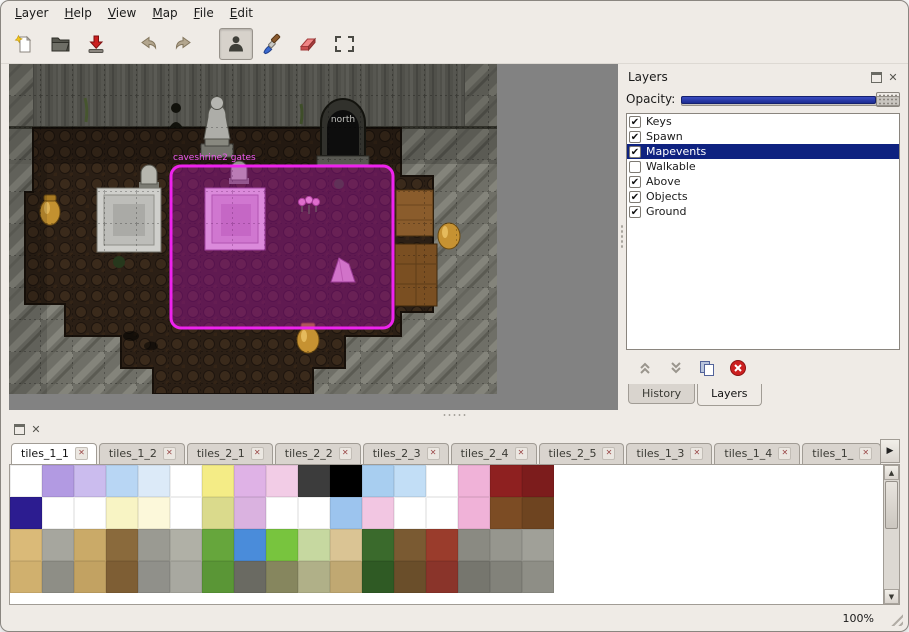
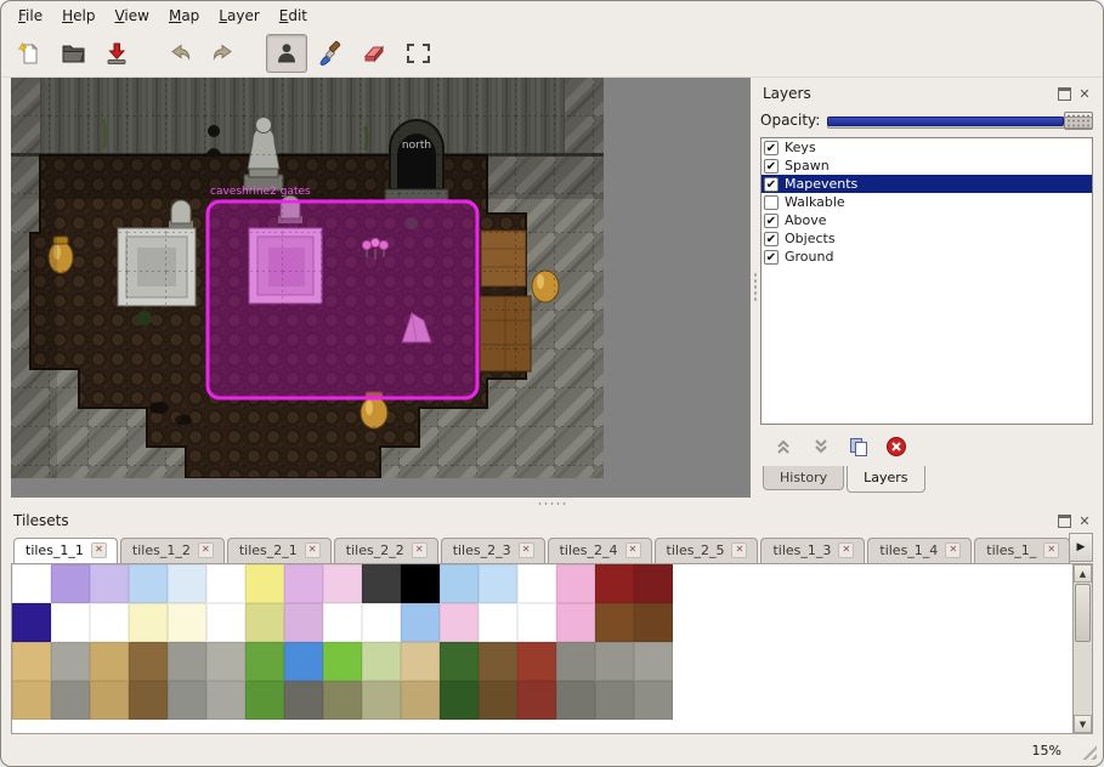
- Layer
+ File
  Help
  View
  Map
- File
+ Layer
  Edit
  north
  caveshrine2 gates
  Layers
  ✕
  Opacity:
  ✔
  Keys
  ✔
  Spawn
  ✔
  Mapevents
  Walkable
  ✔
  Above
  ✔
  Objects
  ✔
  Ground
  History
  Layers
+ Tilesets
  ✕
  tiles_1_1
  ✕
  tiles_1_2
  ✕
  tiles_2_1
  ✕
  tiles_2_2
  ✕
  tiles_2_3
  ✕
  tiles_2_4
  ✕
  tiles_2_5
  ✕
  tiles_1_3
  ✕
  tiles_1_4
  ✕
  tiles_1_
  ✕
  ▶
  ▲
  ▼
- 100%
+ 15%
